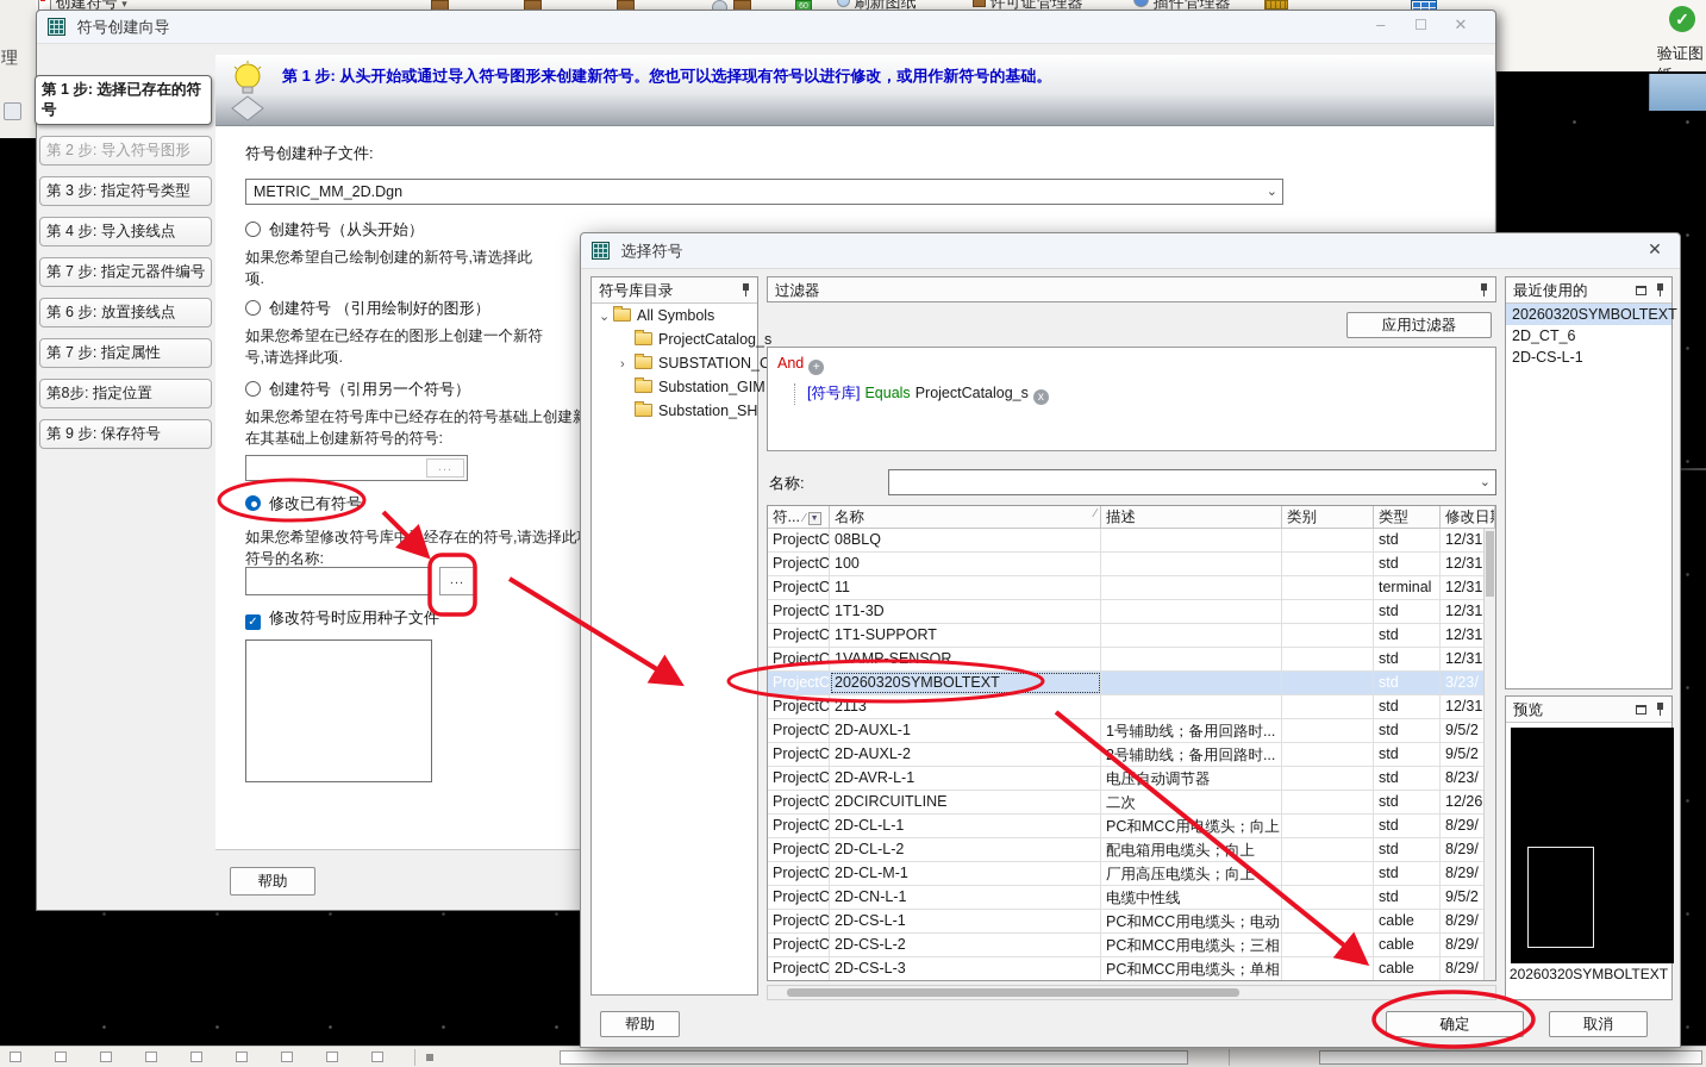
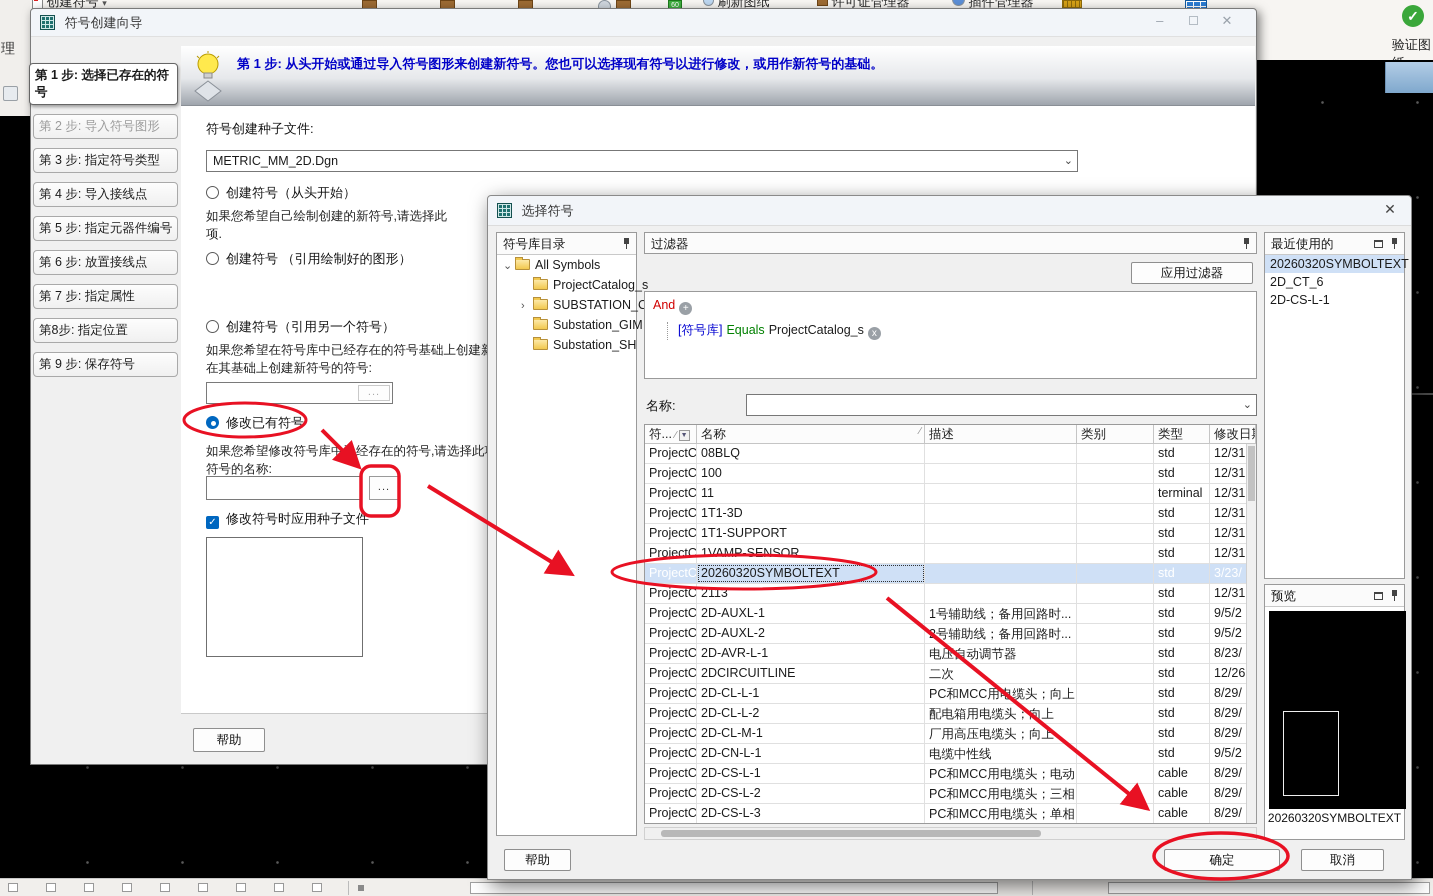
  创建符号 ▾
  刷新图纸
  许可证管理器
  插件管理器
  ✓
  验证图
  理
  符号创建向导
  – ✕
  第 1 步: 选择已存在的符号
  第 2 步: 导入符号图形
  第 3 步: 指定符号类型
  第 4 步: 导入接线点
- 第 7 步: 指定元器件编号
+ 第 5 步: 指定元器件编号
  第 6 步: 放置接线点
  第 7 步: 指定属性
  第8步: 指定位置
  第 9 步: 保存符号
  第 1 步: 从头开始或通过导入符号图形来创建新符号。您也可以选择现有符号以进行修改，或用作新符号的基础。
  符号创建种子文件:
  METRIC_MM_2D.Dgn
  ⌄
  创建符号（从头开始）
  如果您希望自己绘制创建的新符号,请选择此项.
  创建符号 （引用绘制好的图形）
- 如果您希望在已经存在的图形上创建一个新符号,请选择此项.
  创建符号（引用另一个符号）
  如果您希望在符号库中已经存在的符号基础上创建在其基础上创建新符号的符号:
  ...
  修改已有符号
  如果您希望修改符号库中已经存在的符号,请选择此符号的名称:
  ...
  ✓ 修改符号时应用种子文件
  帮助
  选择符号
  ✕
  符号库目录
  ⌄ All Symbols
  ProjectCatalog_s
  › SUBSTATION_C
  Substation_GIM
  Substation_SH
  过滤器
  应用过滤器
  And +
  [符号库] Equals ProjectCatalog_s x
  名称:
  ⌄
  符... ∕
  名称
  ∕
  描述
  类别
  类型
  修改日
  ProjectC
  08BLQ
  std
  12/31
  ProjectC
  100
  std
  12/31
  ProjectC
  11
  terminal
  12/31
  ProjectC
  1T1-3D
  std
  12/31
  ProjectC
  1T1-SUPPORT
  std
  12/31
  ProjectC
  1VAMP-SENSOR
  std
  12/31
  ProjectC
  20260320SYMBOLTEXT
  std
  3/23/
  ProjectC
  2113
  std
  12/31
  ProjectC
  2D-AUXL-1
  1号辅助线；备用回路时...
  std
  9/5/2
  ProjectC
  2D-AUXL-2
  号辅助线；备用回路时...
  std
  9/5/2
  ProjectC
  2D-AVR-L-1
  电压自动调节器
  std
  8/23/
  ProjectC
  2DCIRCUITLINE
  二次
  std
  12/26
  ProjectC
  2D-CL-L-1
  PC和MCC用缆头；向上
  std
  8/29/
  ProjectC
  2D-CL-L-2
  配电箱用电缆头；向上
  std
  8/29/
  ProjectC
  2D-CL-M-1
  厂用高压电缆头；向上
  std
  8/29/
  ProjectC
  2D-CN-L-1
  电缆中性线
  std
  9/5/2
  ProjectC
  2D-CS-L-1
  PC和MCC用电缆头；电动.
  cable
  8/29/
  ProjectC
  2D-CS-L-2
  PC和MCC用电缆头；三相.
  cable
  8/29/
  ProjectC
  2D-CS-L-3
  PC和MCC用电缆头；单相.
  cable
  8/29/
  最近使用的
  20260320SYMBOLTEXT
  2D_CT_6
  2D-CS-L-1
  预览
  20260320SYMBOLTEXT
  帮助
  确定
  取消
